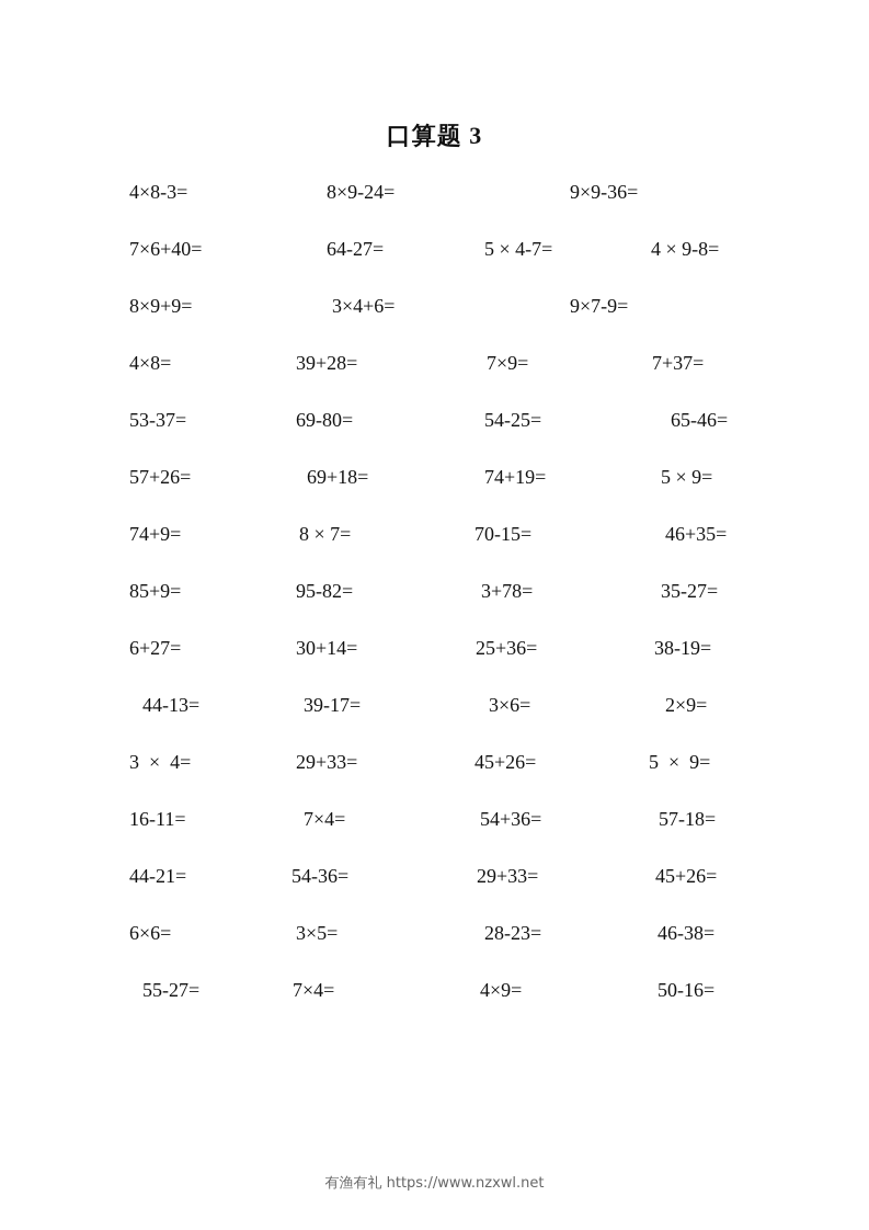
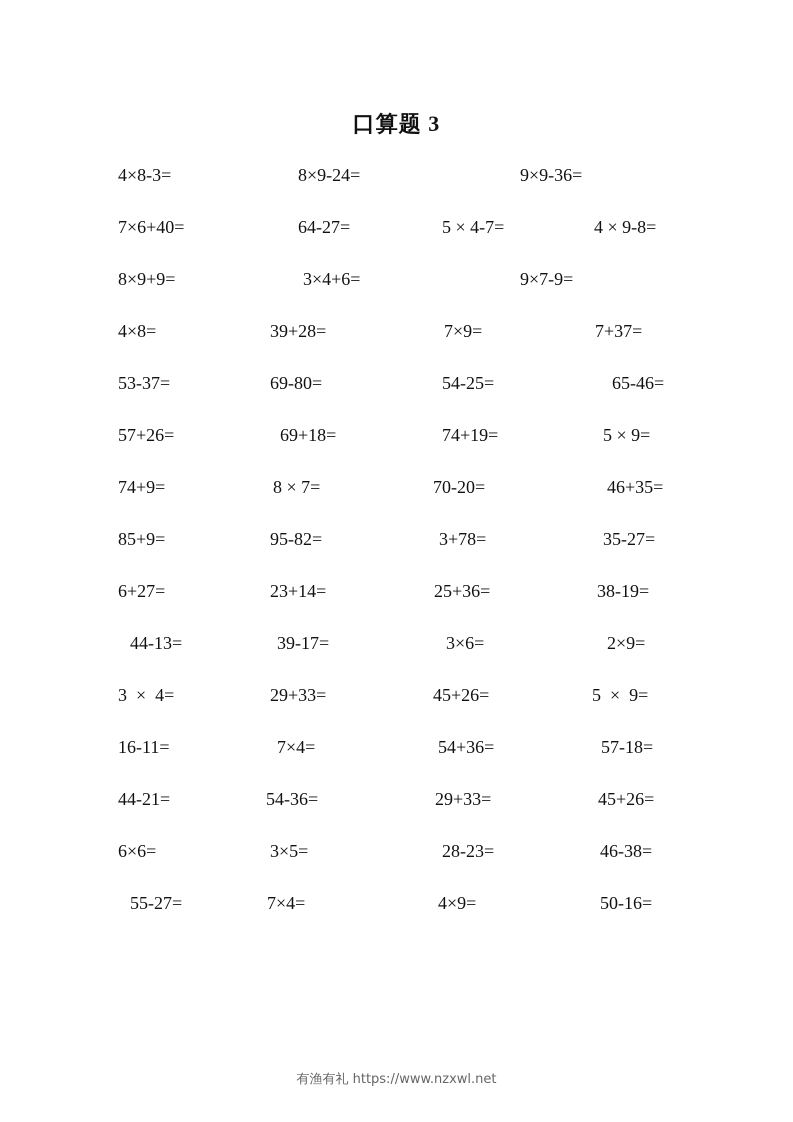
  口算题 3
  4×8-3=
  8×9-24=
  9×9-36=
  7×6+40=
  64-27=
  5 × 4-7=
  4 × 9-8=
  8×9+9=
  3×4+6=
  9×7-9=
  4×8=
  39+28=
  7×9=
  7+37=
  53-37=
  69-80=
  54-25=
  65-46=
  57+26=
  69+18=
  74+19=
  5 × 9=
  74+9=
  8 × 7=
- 70-15=
+ 70-20=
  46+35=
  85+9=
  95-82=
  3+78=
  35-27=
  6+27=
- 30+14=
+ 23+14=
  25+36=
  38-19=
  44-13=
  39-17=
  3×6=
  2×9=
  3 × 4=
  29+33=
  45+26=
  5 × 9=
  16-11=
  7×4=
  54+36=
  57-18=
  44-21=
  54-36=
  29+33=
  45+26=
  6×6=
  3×5=
  28-23=
  46-38=
  55-27=
  7×4=
  4×9=
  50-16=
  有渔有礼 https://www.nzxwl.net
